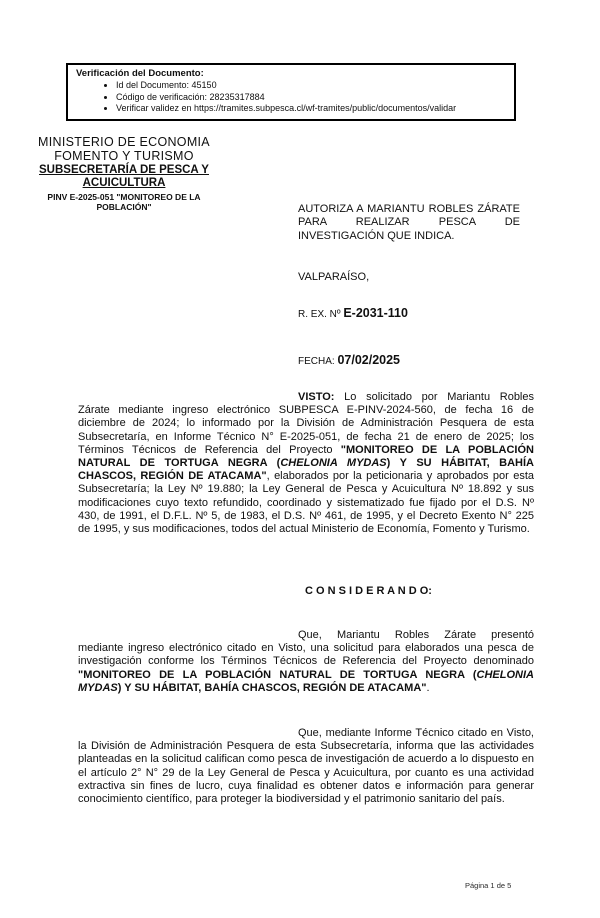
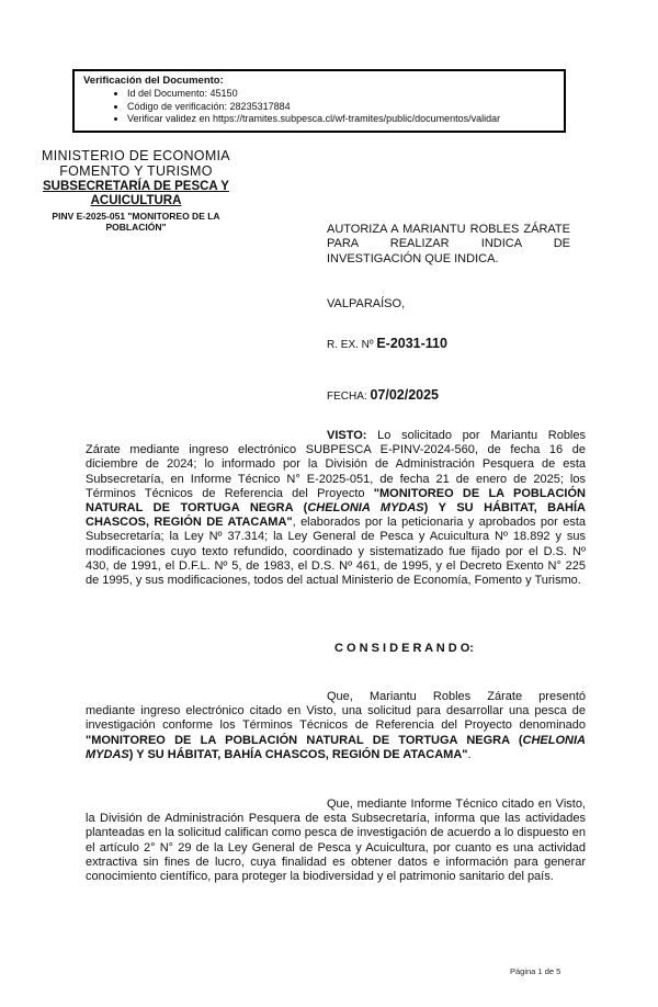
  Verificación del Documento:
  Id del Documento: 45150
  Código de verificación: 28235317884
  Verificar validez en https://tramites.subpesca.cl/wf-tramites/public/documentos/validar
  MINISTERIO DE ECONOMIA
  FOMENTO Y TURISMO
  SUBSECRETARÍA DE PESCA Y ACUICULTURA
  PINV E-2025-051 "MONITOREO DE LA POBLACIÓN"
- AUTORIZA A MARIANTU ROBLES ZÁRATE PARA REALIZAR PESCA DE INVESTIGACIÓN QUE INDICA.
+ AUTORIZA A MARIANTU ROBLES ZÁRATE PARA REALIZAR INDICA DE INVESTIGACIÓN QUE INDICA.
  VALPARAÍSO,
  R. EX. Nº E-2031-110
  FECHA: 07/02/2025
- VISTO: Lo solicitado por Mariantu Robles Zárate mediante ingreso electrónico SUBPESCA E-PINV-2024-560, de fecha 16 de diciembre de 2024; lo informado por la División de Administración Pesquera de esta Subsecretaría, en Informe Técnico N° E-2025-051, de fecha 21 de enero de 2025; los Términos Técnicos de Referencia del Proyecto "MONITOREO DE LA POBLACIÓN NATURAL DE TORTUGA NEGRA (CHELONIA MYDAS) Y SU HÁBITAT, BAHÍA CHASCOS, REGIÓN DE ATACAMA", elaborados por la peticionaria y aprobados por esta Subsecretaría; la Ley Nº 19.880; la Ley General de Pesca y Acuicultura Nº 18.892 y sus modificaciones cuyo texto refundido, coordinado y sistematizado fue fijado por el D.S. Nº 430, de 1991, el D.F.L. Nº 5, de 1983, el D.S. Nº 461, de 1995, y el Decreto Exento N° 225 de 1995, y sus modificaciones, todos del actual Ministerio de Economía, Fomento y Turismo.
+ VISTO: Lo solicitado por Mariantu Robles Zárate mediante ingreso electrónico SUBPESCA E-PINV-2024-560, de fecha 16 de diciembre de 2024; lo informado por la División de Administración Pesquera de esta Subsecretaría, en Informe Técnico N° E-2025-051, de fecha 21 de enero de 2025; los Términos Técnicos de Referencia del Proyecto "MONITOREO DE LA POBLACIÓN NATURAL DE TORTUGA NEGRA (CHELONIA MYDAS) Y SU HÁBITAT, BAHÍA CHASCOS, REGIÓN DE ATACAMA", elaborados por la peticionaria y aprobados por esta Subsecretaría; la Ley Nº 37.314; la Ley General de Pesca y Acuicultura Nº 18.892 y sus modificaciones cuyo texto refundido, coordinado y sistematizado fue fijado por el D.S. Nº 430, de 1991, el D.F.L. Nº 5, de 1983, el D.S. Nº 461, de 1995, y el Decreto Exento N° 225 de 1995, y sus modificaciones, todos del actual Ministerio de Economía, Fomento y Turismo.
  C O N S I D E R A N D O:
- Que, Mariantu Robles Zárate presentó mediante ingreso electrónico citado en Visto, una solicitud para elaborados una pesca de investigación conforme los Términos Técnicos de Referencia del Proyecto denominado "MONITOREO DE LA POBLACIÓN NATURAL DE TORTUGA NEGRA (CHELONIA MYDAS) Y SU HÁBITAT, BAHÍA CHASCOS, REGIÓN DE ATACAMA".
+ Que, Mariantu Robles Zárate presentó mediante ingreso electrónico citado en Visto, una solicitud para desarrollar una pesca de investigación conforme los Términos Técnicos de Referencia del Proyecto denominado "MONITOREO DE LA POBLACIÓN NATURAL DE TORTUGA NEGRA (CHELONIA MYDAS) Y SU HÁBITAT, BAHÍA CHASCOS, REGIÓN DE ATACAMA".
  Que, mediante Informe Técnico citado en Visto, la División de Administración Pesquera de esta Subsecretaría, informa que las actividades planteadas en la solicitud califican como pesca de investigación de acuerdo a lo dispuesto en el artículo 2° N° 29 de la Ley General de Pesca y Acuicultura, por cuanto es una actividad extractiva sin fines de lucro, cuya finalidad es obtener datos e información para generar conocimiento científico, para proteger la biodiversidad y el patrimonio sanitario del país.
  Página 1 de 5
